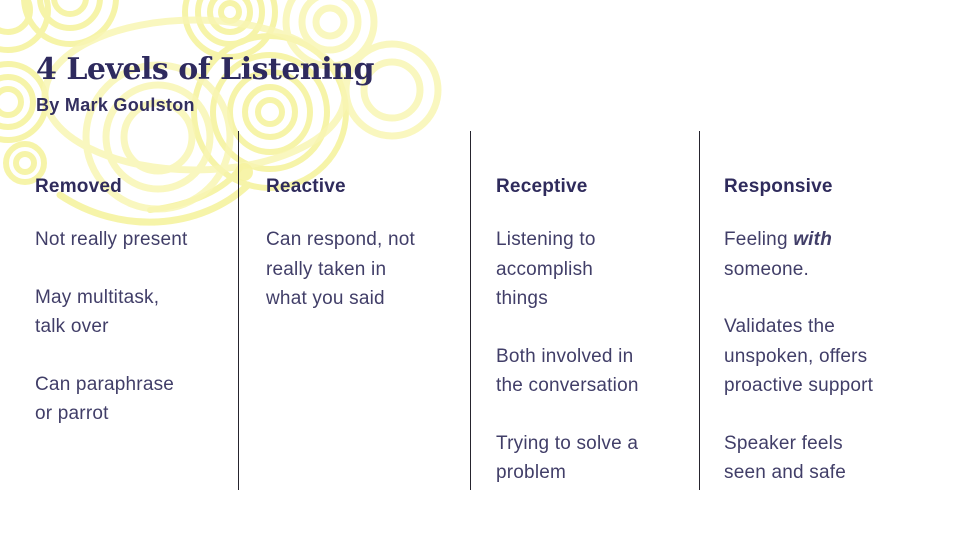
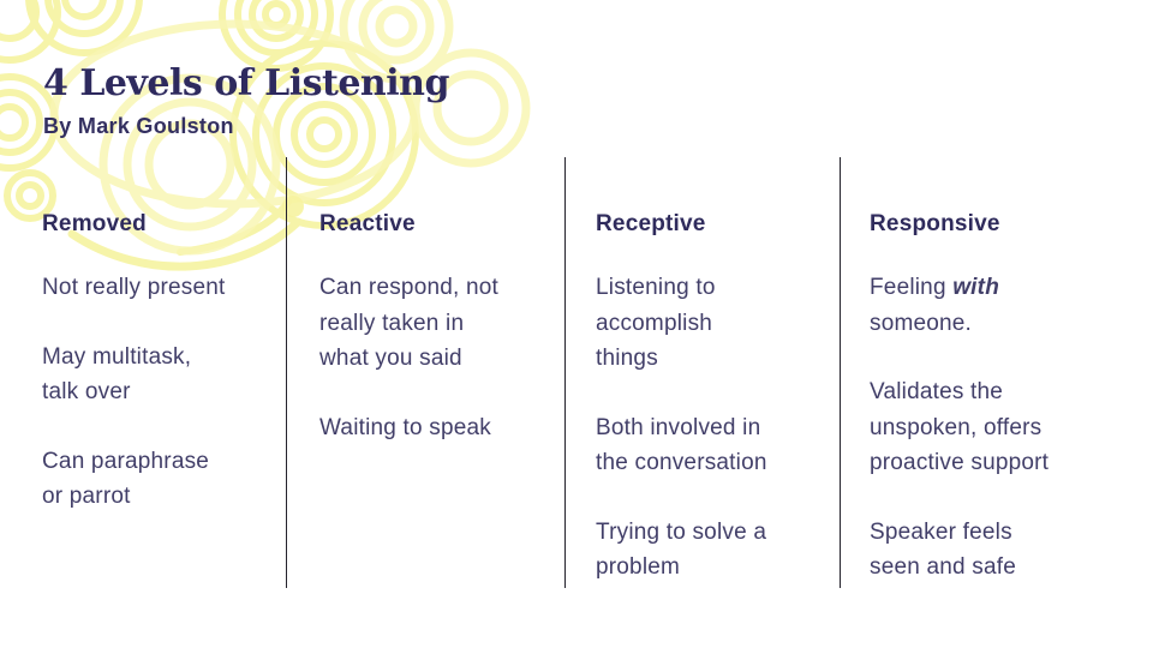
  4 Levels of Listening
  By Mark Goulston
  Removed
  Not really present
  May multitask,
  talk over
  Can paraphrase
  or parrot
  Reactive
  Can respond, not
  really taken in
  what you said
+ Waiting to speak
  Receptive
  Listening to
  accomplish
  things
  Both involved in
  the conversation
  Trying to solve a
  problem
  Responsive
  Feeling with
  someone.
  Validates the
  unspoken, offers
  proactive support
  Speaker feels
  seen and safe
